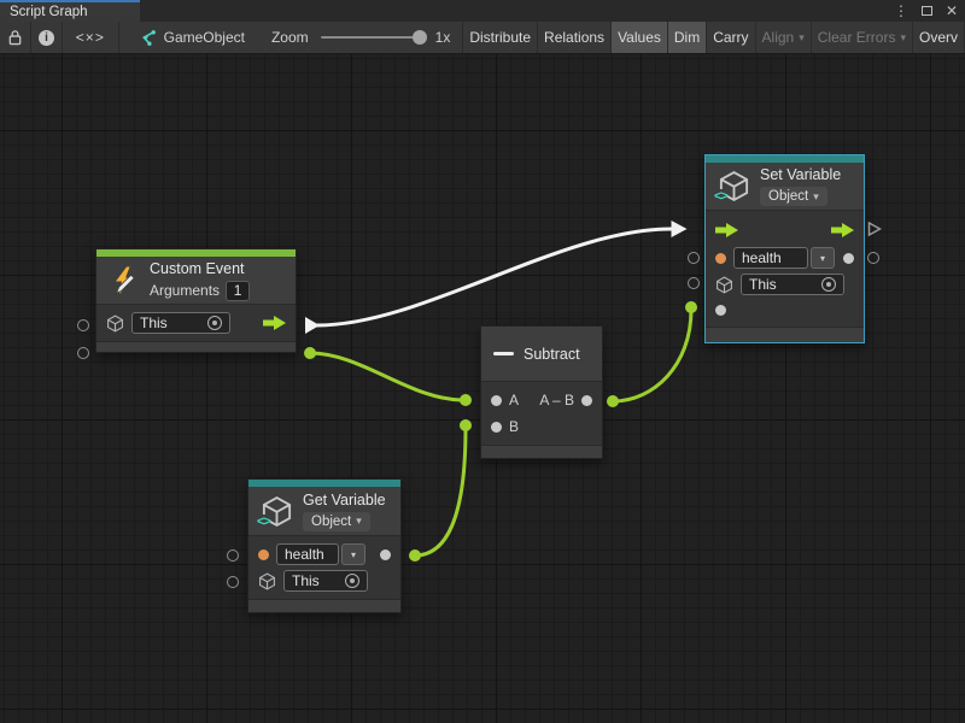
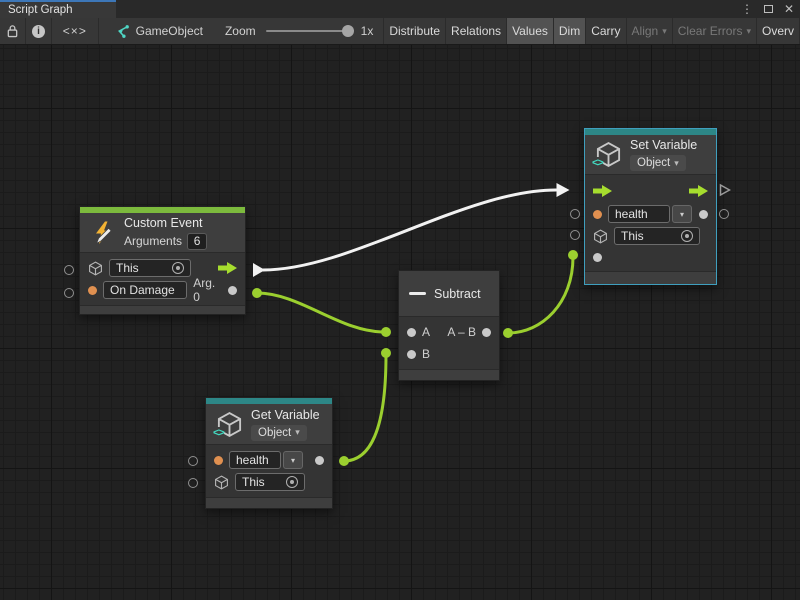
  Script Graph
  ⋮
  ✕
  i
  <×>
  GameObject
  Zoom
  1x
  Distribute
  Relations
  Values
  Dim
  Carry
  Align
  ▾
  Clear Errors
  ▾
  Overv
  Custom Event
  Arguments
- 1
+ 6
  This
+ On Damage
+ Arg. 0
  Subtract
  A
  A – B
  B
  <>
  Get Variable
  Object
  ▾
  health
  ▾
  This
  <>
  Set Variable
  Object
  ▾
  health
  ▾
  This
